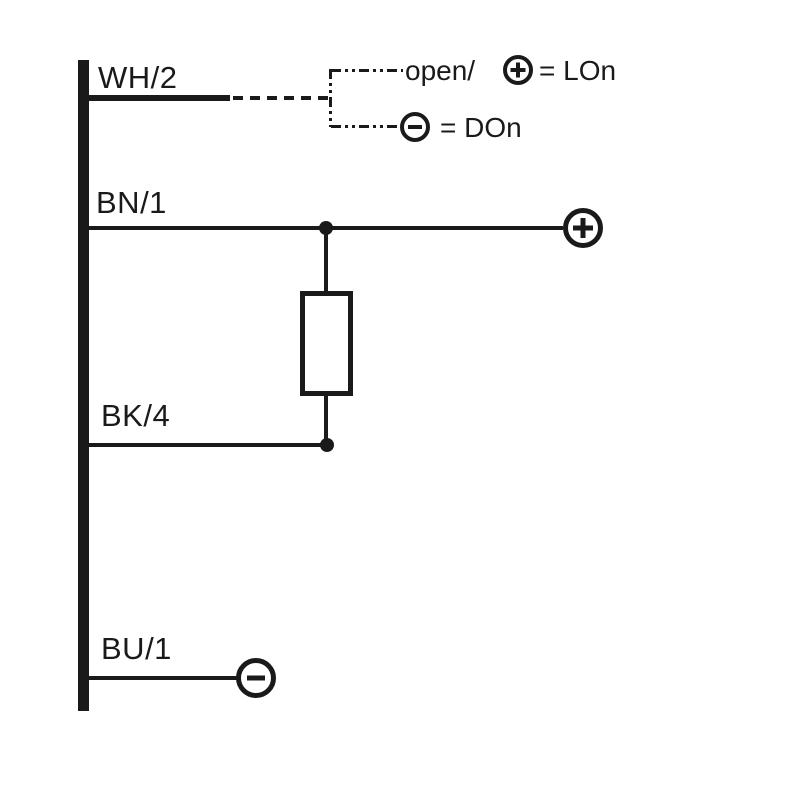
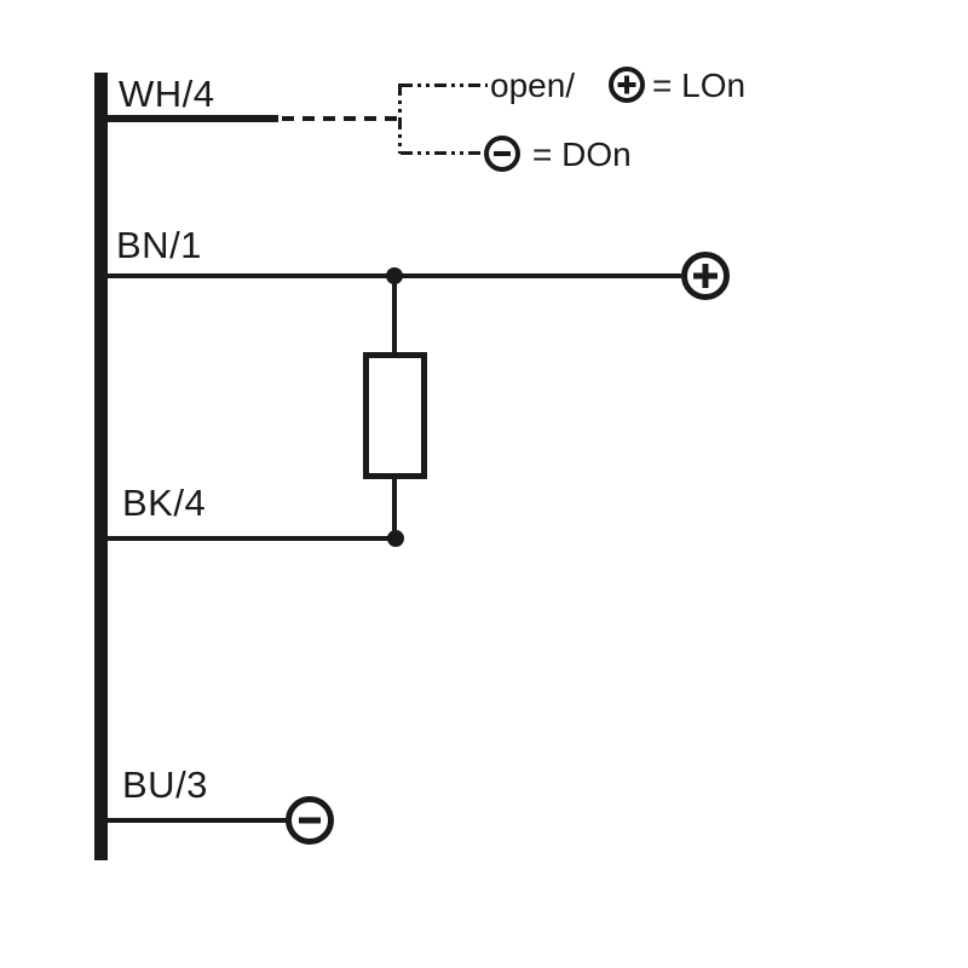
- WH/2
+ WH/4
  open/
  = LOn
  = DOn
  BN/1
  BK/4
- BU/1
+ BU/3
